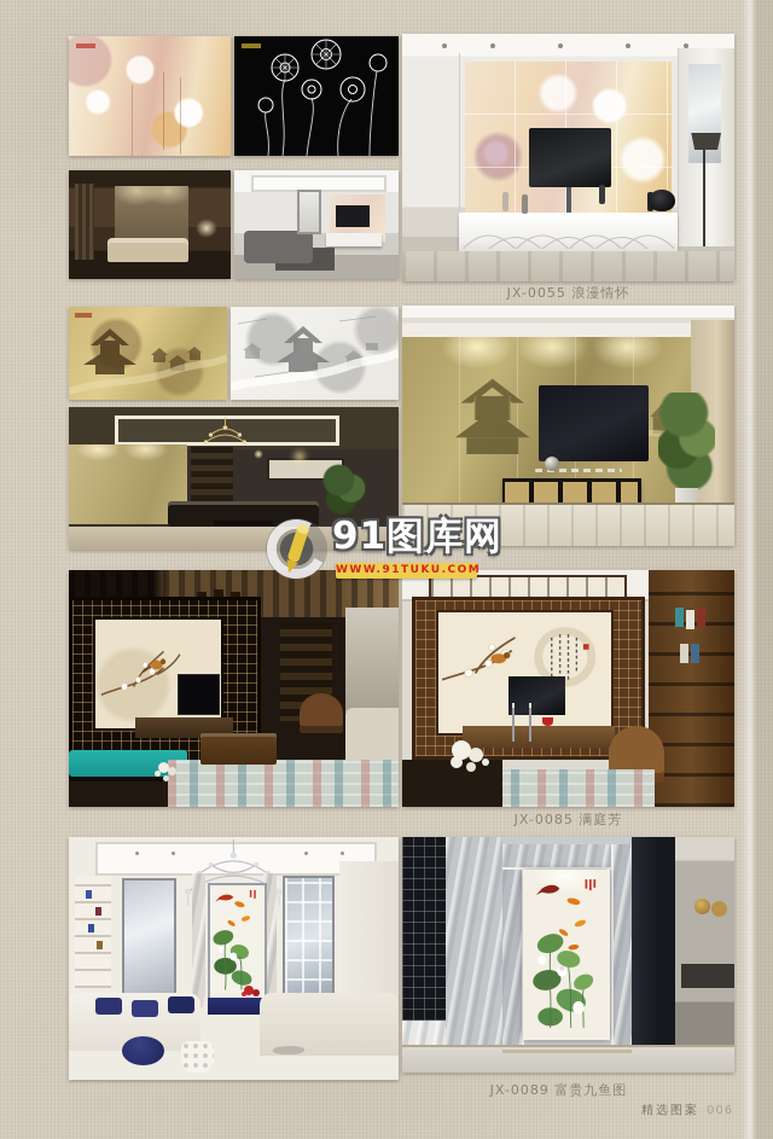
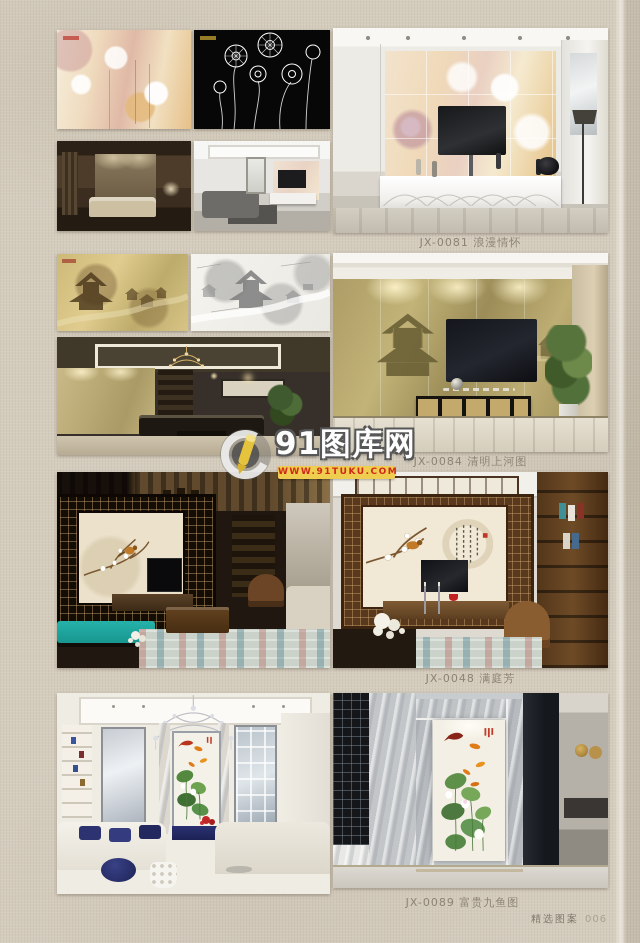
- JX-0055 浪漫情怀
+ JX-0081 浪漫情怀
+ JX-0084 清明上河图
  91图库网
  WWW.91TUKU.COM
- JX-0085 满庭芳
+ JX-0048 满庭芳
  JX-0089 富贵九鱼图
  精选图案 006
